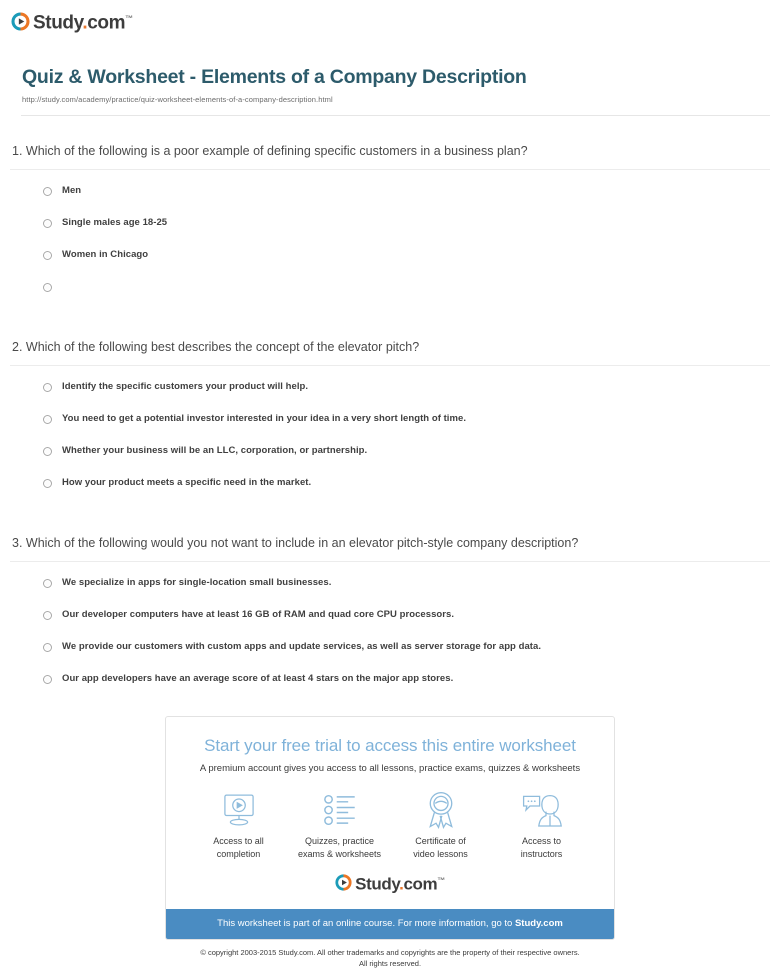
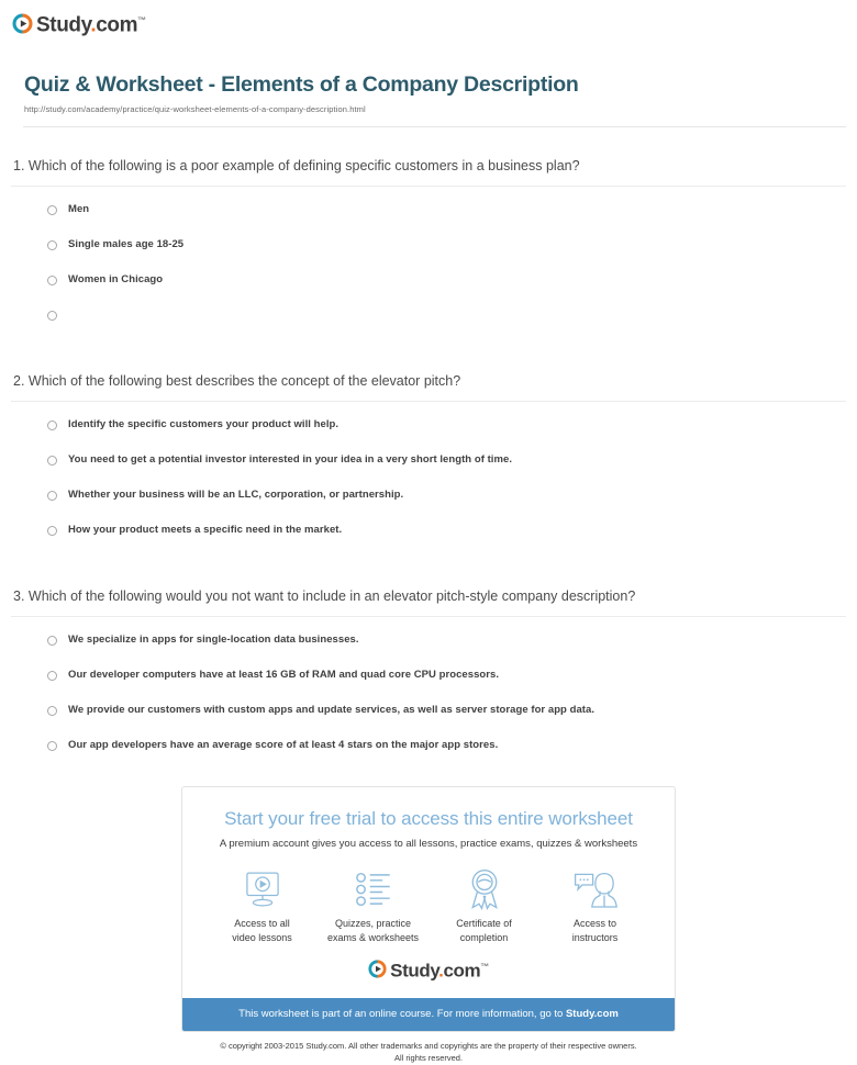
  Study.com™
  Quiz & Worksheet - Elements of a Company Description
  http://study.com/academy/practice/quiz-worksheet-elements-of-a-company-description.html
  1. Which of the following is a poor example of defining specific customers in a business plan?
  Men
  Single males age 18-25
  Women in Chicago
  2. Which of the following best describes the concept of the elevator pitch?
  Identify the specific customers your product will help.
  You need to get a potential investor interested in your idea in a very short length of time.
  Whether your business will be an LLC, corporation, or partnership.
  How your product meets a specific need in the market.
  3. Which of the following would you not want to include in an elevator pitch-style company description?
- We specialize in apps for single-location small businesses.
+ We specialize in apps for single-location data businesses.
  Our developer computers have at least 16 GB of RAM and quad core CPU processors.
  We provide our customers with custom apps and update services, as well as server storage for app data.
  Our app developers have an average score of at least 4 stars on the major app stores.
  Start your free trial to access this entire worksheet
  A premium account gives you access to all lessons, practice exams, quizzes & worksheets
  Access to all
- completion
+ video lessons
  Quizzes, practice
  exams & worksheets
  Certificate of
- video lessons
+ completion
  Access to
  instructors
  Study.com™
  This worksheet is part of an online course. For more information, go to Study.com
  © copyright 2003-2015 Study.com. All other trademarks and copyrights are the property of their respective owners.
  All rights reserved.
